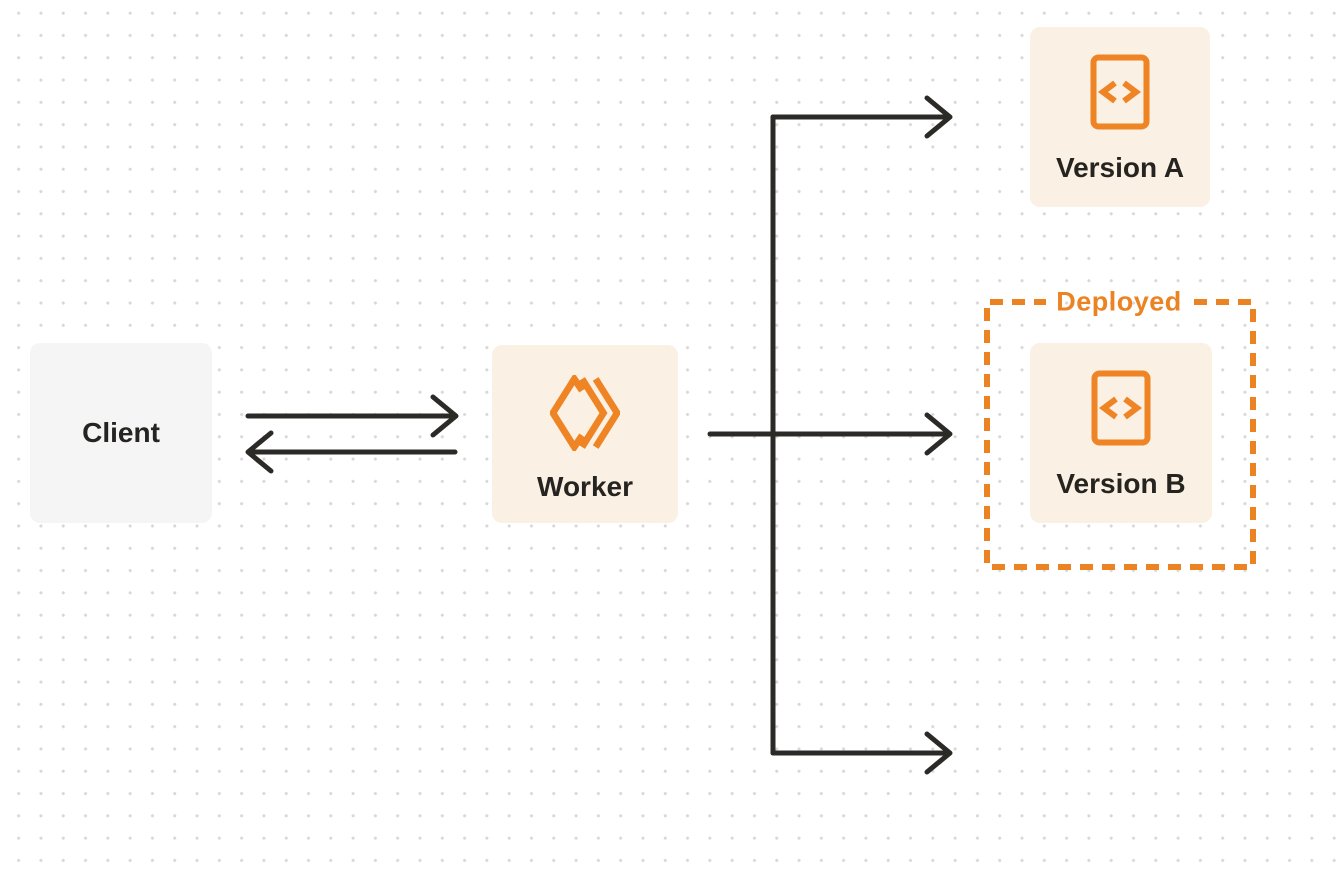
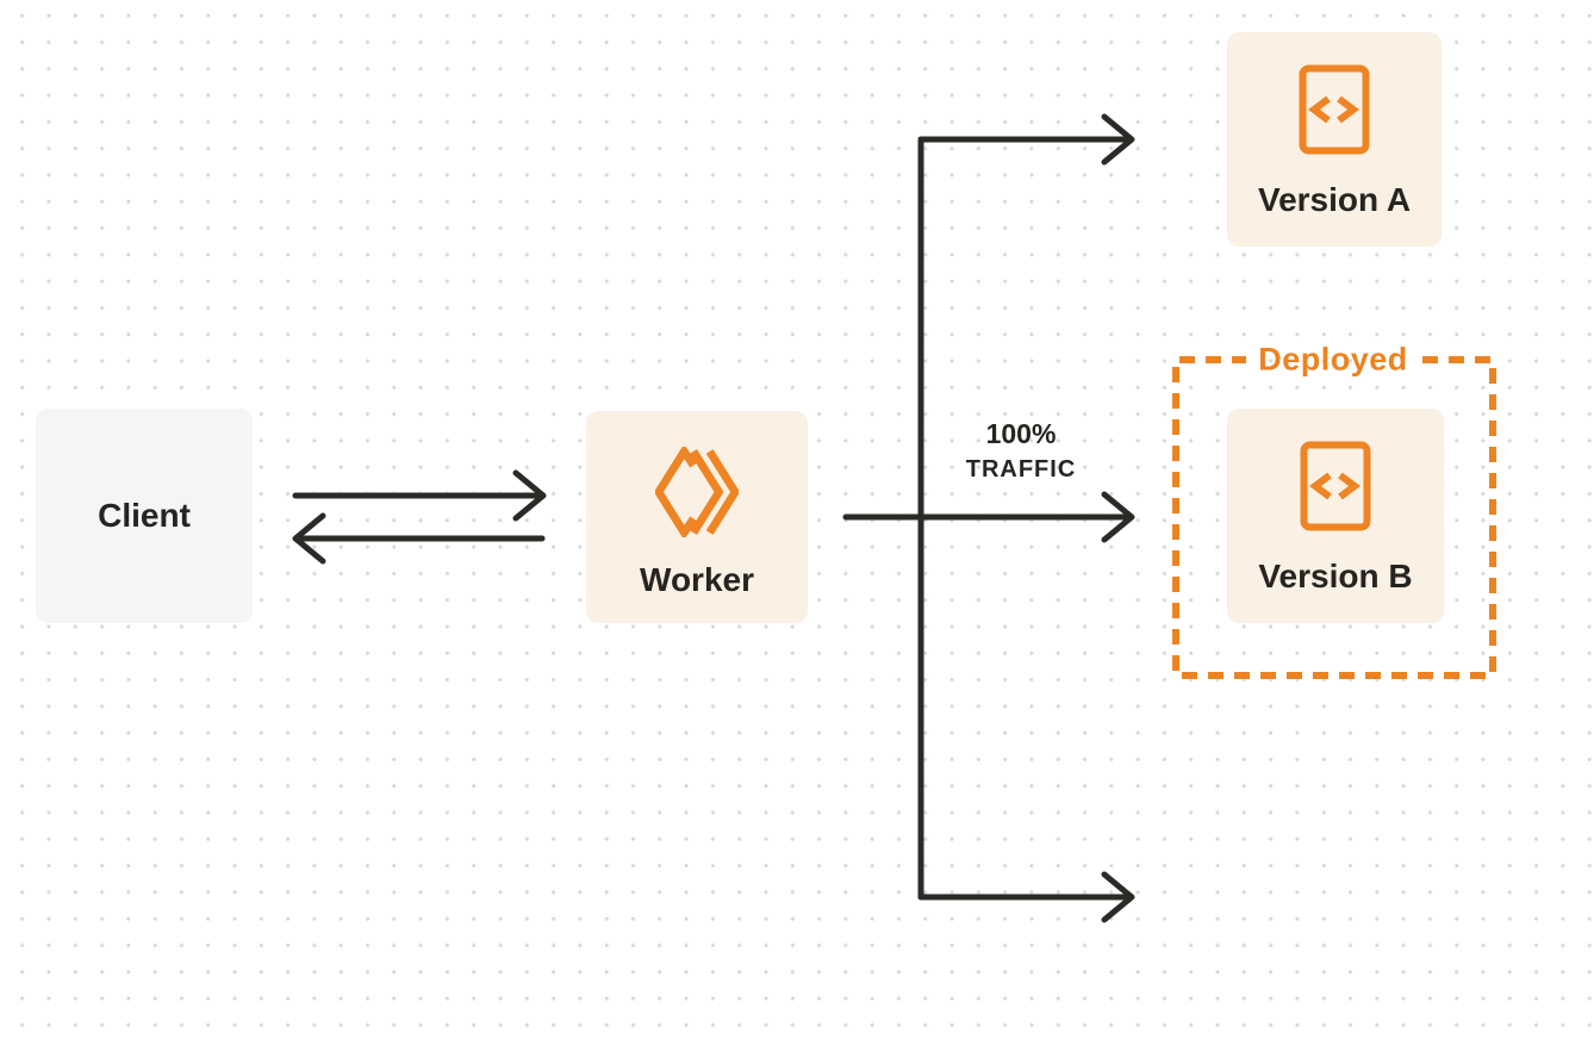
  Client
  Worker
  Version A
  Version B
  Deployed
+ 100%
+ TRAFFIC
